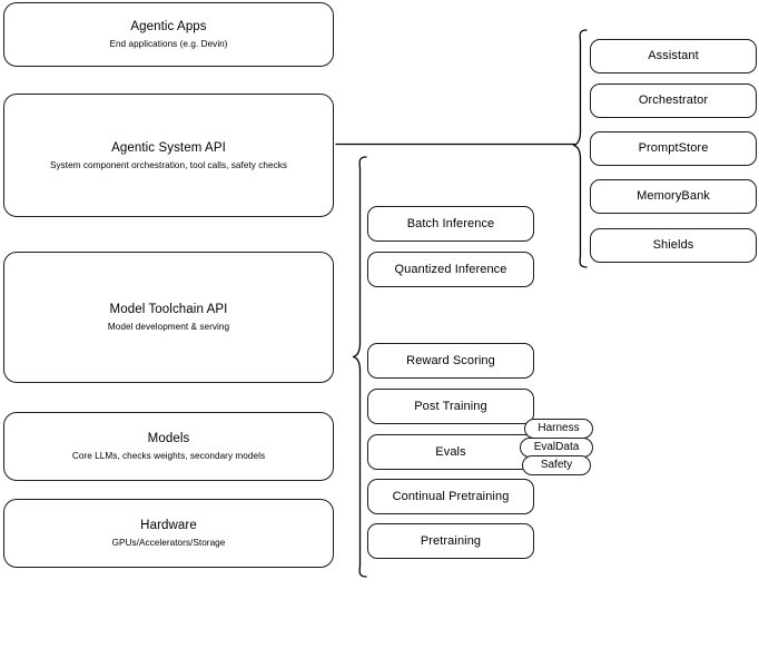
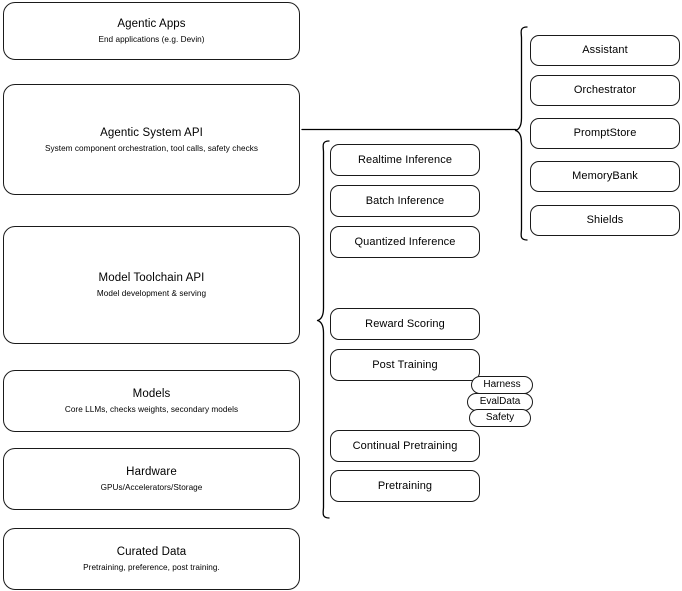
  Agentic Apps
  End applications (e.g. Devin)
  Agentic System API
  System component orchestration, tool calls, safety checks
  Model Toolchain API
  Model development & serving
  Models
  Core LLMs, checks weights, secondary models
  Hardware
  GPUs/Accelerators/Storage
+ Curated Data
+ Pretraining, preference, post training.
+ Realtime Inference
  Batch Inference
  Quantized Inference
  Reward Scoring
  Post Training
- Evals
  Continual Pretraining
  Pretraining
  Harness
  EvalData
  Safety
  Assistant
  Orchestrator
  PromptStore
  MemoryBank
  Shields
